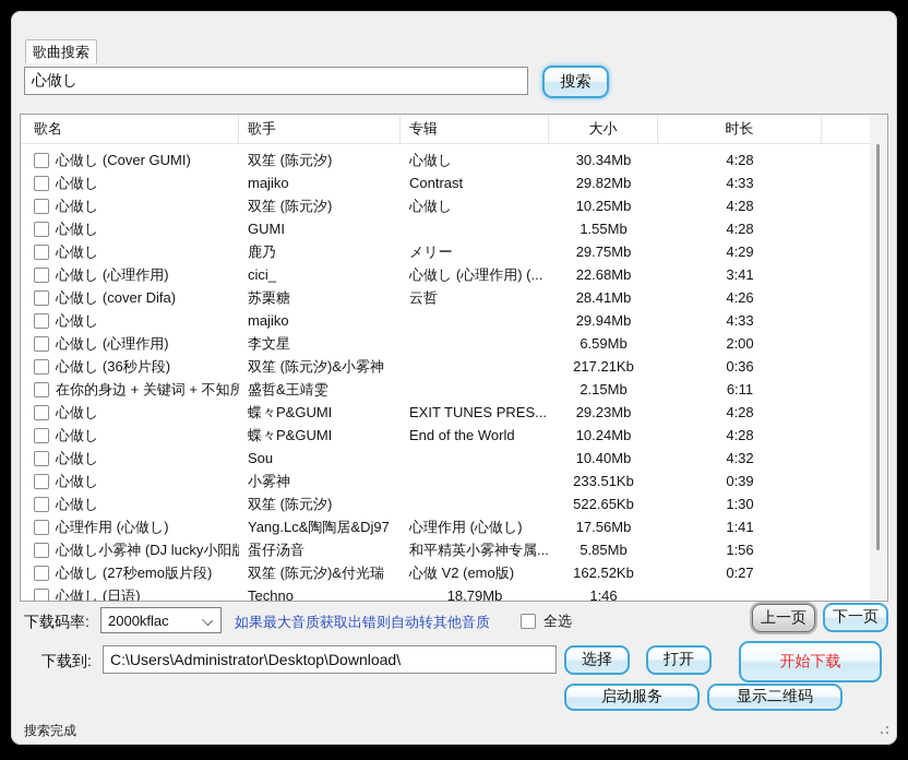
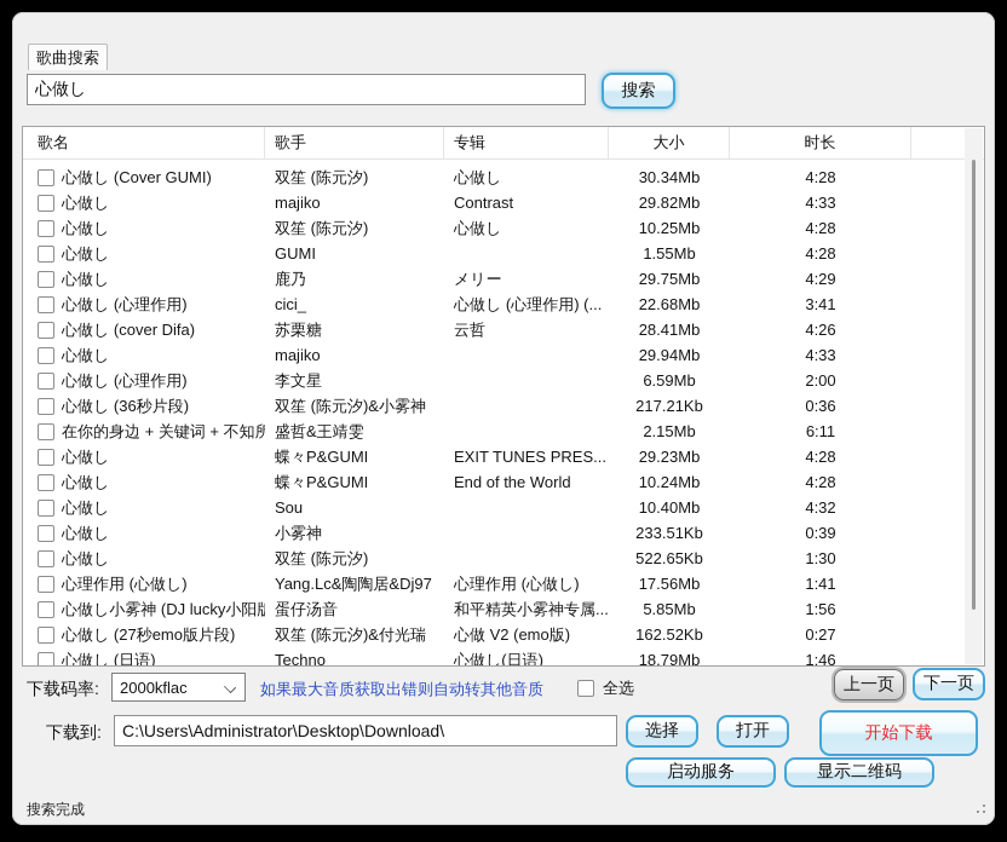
  歌曲搜索
  心做し
  搜索
  歌名
  歌手
  专辑
  大小
  时长
  心做し (Cover GUMI)
  双笙 (陈元汐)
  心做し
  30.34Mb
  4:28
  心做し
  majiko
  Contrast
  29.82Mb
  4:33
  心做し
  双笙 (陈元汐)
  心做し
  10.25Mb
  4:28
  心做し
  GUMI
  1.55Mb
  4:28
  心做し
  鹿乃
  メリー
  29.75Mb
  4:29
  心做し (心理作用)
  cici_
  心做し (心理作用) (...
  22.68Mb
  3:41
  心做し (cover Difa)
  苏栗糖
  云哲
  28.41Mb
  4:26
  心做し
  majiko
  29.94Mb
  4:33
  心做し (心理作用)
  李文星
  6.59Mb
  2:00
  心做し (36秒片段)
  双笙 (陈元汐)&小雾神
  217.21Kb
  0:36
  在你的身边 + 关键词 + 不知所
  盛哲&王靖雯
  2.15Mb
  6:11
  心做し
  蝶々P&GUMI
  EXIT TUNES PRES...
  29.23Mb
  4:28
  心做し
  蝶々P&GUMI
  End of the World
  10.24Mb
  4:28
  心做し
  Sou
  10.40Mb
  4:32
  心做し
  小雾神
  233.51Kb
  0:39
  心做し
  双笙 (陈元汐)
  522.65Kb
  1:30
  心理作用 (心做し)
  Yang.Lc&陶陶居&Dj97
  心理作用 (心做し)
  17.56Mb
  1:41
  心做し小雾神 (DJ lucky小阳版
  蛋仔汤音
  和平精英小雾神专属...
  5.85Mb
  1:56
  心做し (27秒emo版片段)
  双笙 (陈元汐)&付光瑞
  心做 V2 (emo版)
  162.52Kb
  0:27
  心做し (日语)
  Techno
+ 心做し(日语)
  18.79Mb
  1:46
  下载码率:
  2000kflac
  如果最大音质获取出错则自动转其他音质
  全选
  上一页
  下一页
  下载到:
  C:\Users\Administrator\Desktop\Download\
  选择
  打开
  开始下载
  启动服务
  显示二维码
  搜索完成
